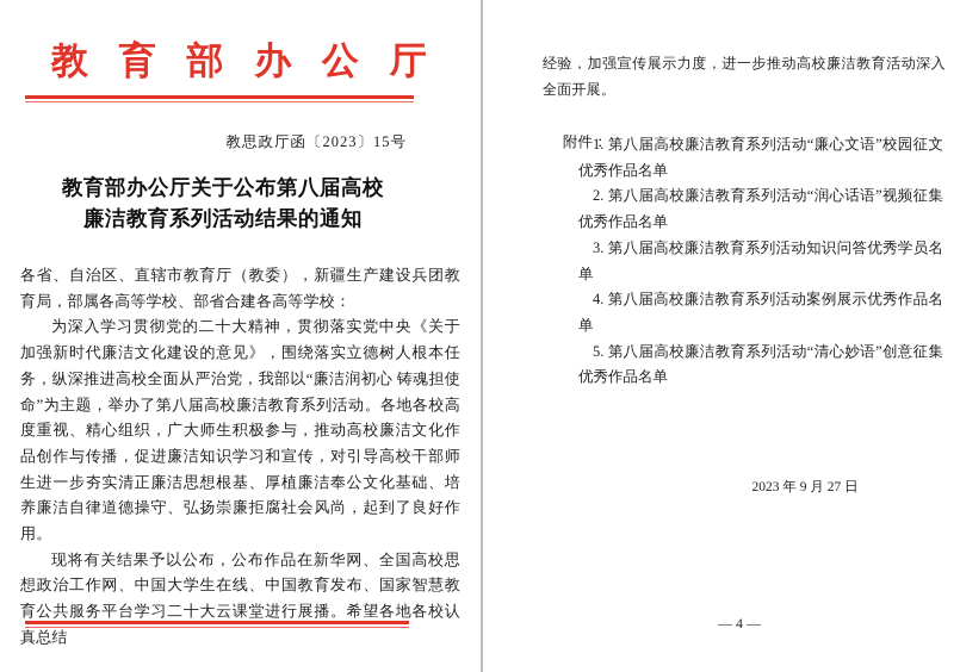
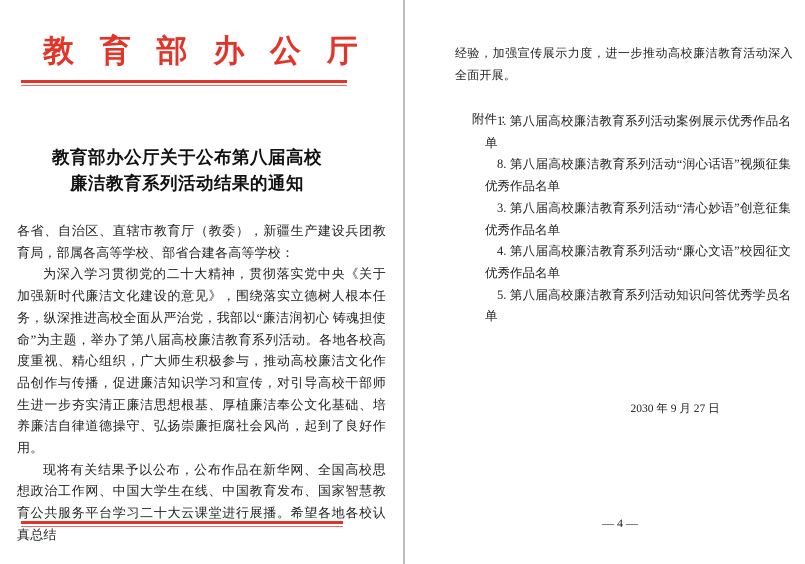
  教 育 部 办 公 厅
- 教思政厅函〔2023〕15号
  教育部办公厅关于公布第八届高校
  廉洁教育系列活动结果的通知
  各省、自治区、直辖市教育厅（教委），新疆生产建设兵团教育局，部属各高等学校、部省合建各高等学校：
  为深入学习贯彻党的二十大精神，贯彻落实党中央《关于加强新时代廉洁文化建设的意见》，围绕落实立德树人根本任务，纵深推进高校全面从严治党，我部以“廉洁润初心 铸魂担使命”为主题，举办了第八届高校廉洁教育系列活动。各地各校高度重视、精心组织，广大师生积极参与，推动高校廉洁文化作品创作与传播，促进廉洁知识学习和宣传，对引导高校干部师生进一步夯实清正廉洁思想根基、厚植廉洁奉公文化基础、培养廉洁自律道德操守、弘扬崇廉拒腐社会风尚，起到了良好作用。
  现将有关结果予以公布，公布作品在新华网、全国高校思想政治工作网、中国大学生在线、中国教育发布、国家智慧教育公共服务平台学习二十大云课堂进行展播。希望各地各校认真总结
  经验，加强宣传展示力度，进一步推动高校廉洁教育活动深入全面开展。
  附件：
- 1. 第八届高校廉洁教育系列活动“廉心文语”校园征文优秀作品名单
+ 1. 第八届高校廉洁教育系列活动案例展示优秀作品名单
- 2. 第八届高校廉洁教育系列活动“润心话语”视频征集优秀作品名单
+ 8. 第八届高校廉洁教育系列活动“润心话语”视频征集优秀作品名单
- 3. 第八届高校廉洁教育系列活动知识问答优秀学员名单
+ 3. 第八届高校廉洁教育系列活动“清心妙语”创意征集优秀作品名单
- 4. 第八届高校廉洁教育系列活动案例展示优秀作品名单
+ 4. 第八届高校廉洁教育系列活动“廉心文语”校园征文优秀作品名单
- 5. 第八届高校廉洁教育系列活动“清心妙语”创意征集优秀作品名单
+ 5. 第八届高校廉洁教育系列活动知识问答优秀学员名单
- 2023 年 9 月 27 日
+ 2030 年 9 月 27 日
  — 4 —
